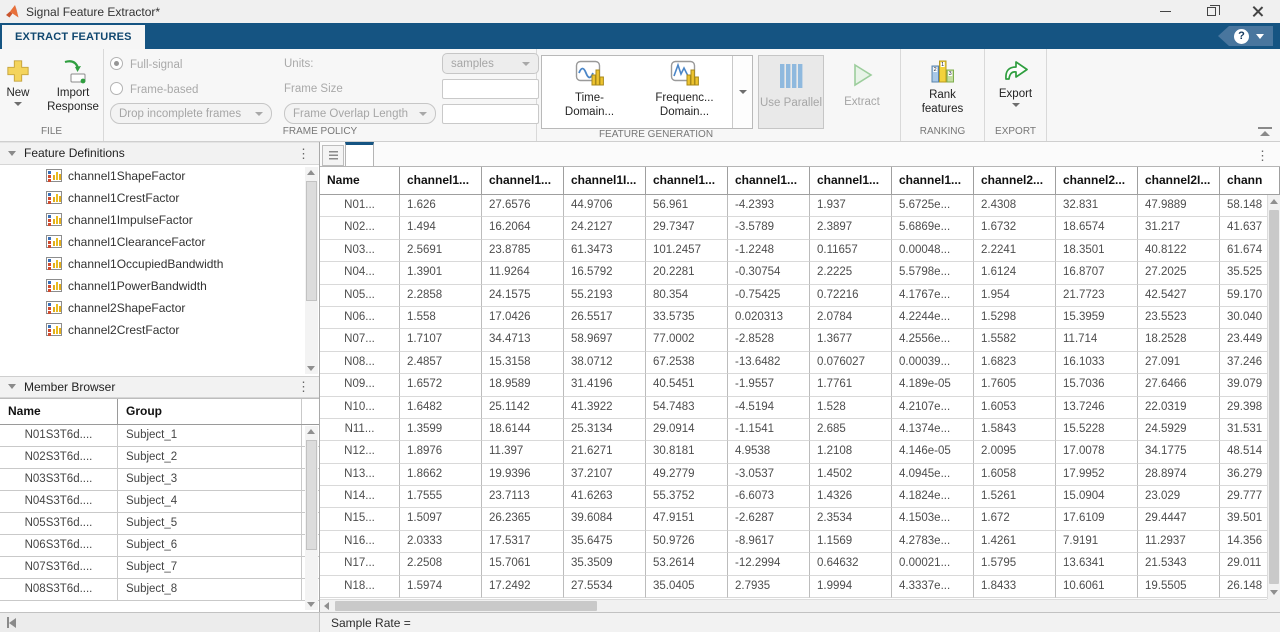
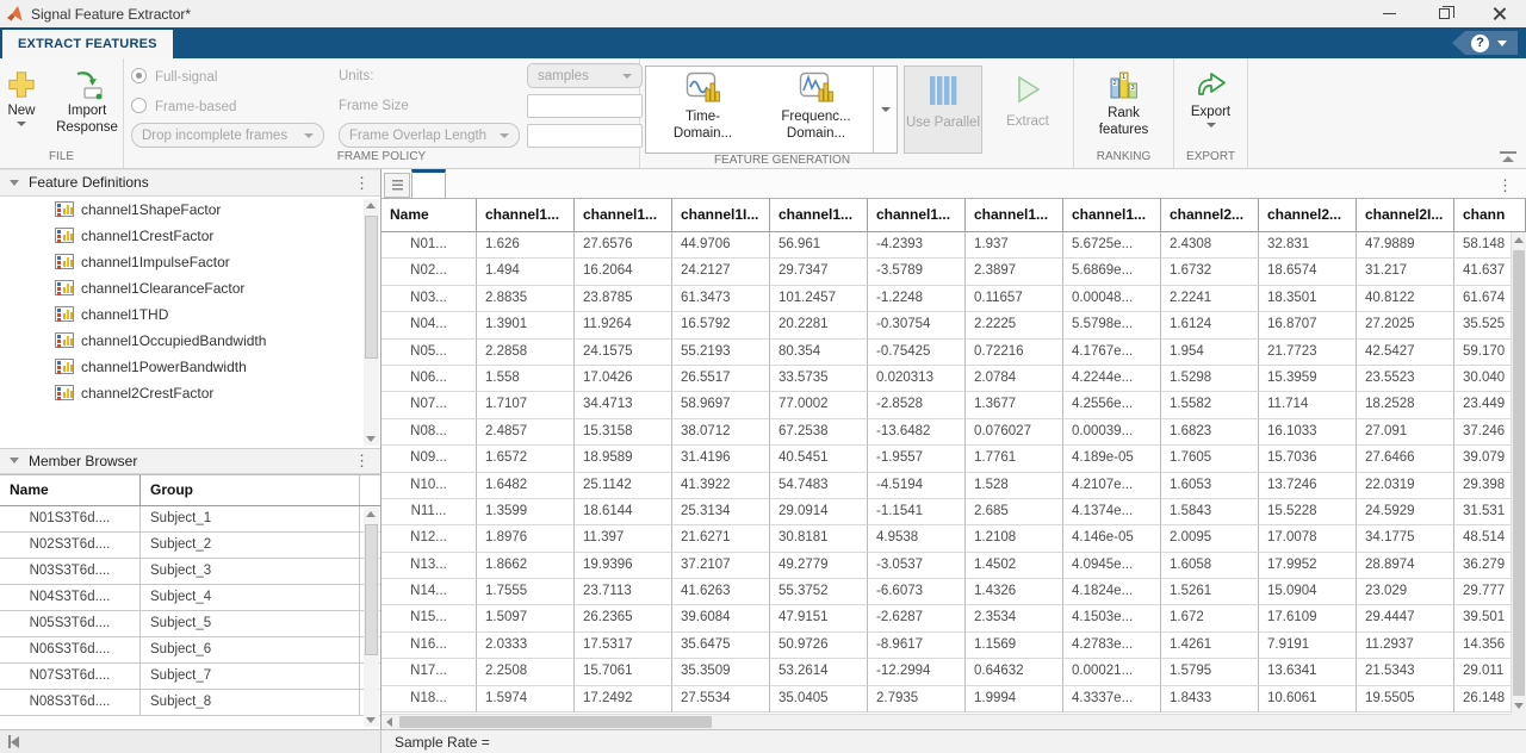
  Signal Feature Extractor*
  EXTRACT FEATURES
  ?
  New
  Import Response
  FILE
  Full-signal
  Units:
  samples
  Frame-based
  Frame Size
  Drop incomplete frames
  Frame Overlap Length
  FRAME POLICY
  Time-
  Domain...
  Frequenc...
  Domain...
  Use Parallel
  Extract
  FEATURE GENERATION
  Rank features
  RANKING
  Export
  EXPORT
  Feature Definitions
  ⋮
  channel1ShapeFactor
  channel1CrestFactor
  channel1ImpulseFactor
  channel1ClearanceFactor
+ channel1THD
  channel1OccupiedBandwidth
  channel1PowerBandwidth
- channel2ShapeFactor
  channel2CrestFactor
  Member Browser
  ⋮
  Name
  Group
  N01S3T6d....
  Subject_1
  N02S3T6d....
  Subject_2
  N03S3T6d....
  Subject_3
  N04S3T6d....
  Subject_4
  N05S3T6d....
  Subject_5
  N06S3T6d....
  Subject_6
  N07S3T6d....
  Subject_7
  N08S3T6d....
  Subject_8
  ⋮
  Name
  channel1...
  channel1...
  channel1I...
  channel1...
  channel1...
  channel1...
  channel1...
  channel2...
  channel2...
  channel2I...
  chann
  N01...
  1.626
  27.6576
  44.9706
  56.961
  -4.2393
  1.937
  5.6725e...
  2.4308
  32.831
  47.9889
  58.148
  N02...
  1.494
  16.2064
  24.2127
  29.7347
  -3.5789
  2.3897
  5.6869e...
  1.6732
  18.6574
  31.217
  41.637
  N03...
- 2.5691
+ 2.8835
  23.8785
  61.3473
  101.2457
  -1.2248
  0.11657
  0.00048...
  2.2241
  18.3501
  40.8122
  61.674
  N04...
  1.3901
  11.9264
  16.5792
  20.2281
  -0.30754
  2.2225
  5.5798e...
  1.6124
  16.8707
  27.2025
  35.525
  N05...
  2.2858
  24.1575
  55.2193
  80.354
  -0.75425
  0.72216
  4.1767e...
  1.954
  21.7723
  42.5427
  59.170
  N06...
  1.558
  17.0426
  26.5517
  33.5735
  0.020313
  2.0784
  4.2244e...
  1.5298
  15.3959
  23.5523
  30.040
  N07...
  1.7107
  34.4713
  58.9697
  77.0002
  -2.8528
  1.3677
  4.2556e...
  1.5582
  11.714
  18.2528
  23.449
  N08...
  2.4857
  15.3158
  38.0712
  67.2538
  -13.6482
  0.076027
  0.00039...
  1.6823
  16.1033
  27.091
  37.246
  N09...
  1.6572
  18.9589
  31.4196
  40.5451
  -1.9557
  1.7761
  4.189e-05
  1.7605
  15.7036
  27.6466
  39.079
  N10...
  1.6482
  25.1142
  41.3922
  54.7483
  -4.5194
  1.528
  4.2107e...
  1.6053
  13.7246
  22.0319
  29.398
  N11...
  1.3599
  18.6144
  25.3134
  29.0914
  -1.1541
  2.685
  4.1374e...
  1.5843
  15.5228
  24.5929
  31.531
  N12...
  1.8976
  11.397
  21.6271
  30.8181
  4.9538
  1.2108
  4.146e-05
  2.0095
  17.0078
  34.1775
  48.514
  N13...
  1.8662
  19.9396
  37.2107
  49.2779
  -3.0537
  1.4502
  4.0945e...
  1.6058
  17.9952
  28.8974
  36.279
  N14...
  1.7555
  23.7113
  41.6263
  55.3752
  -6.6073
  1.4326
  4.1824e...
  1.5261
  15.0904
  23.029
  29.777
  N15...
  1.5097
  26.2365
  39.6084
  47.9151
  -2.6287
  2.3534
  4.1503e...
  1.672
  17.6109
  29.4447
  39.501
  N16...
  2.0333
  17.5317
  35.6475
  50.9726
  -8.9617
  1.1569
  4.2783e...
  1.4261
  7.9191
  11.2937
  14.356
  N17...
  2.2508
  15.7061
  35.3509
  53.2614
  -12.2994
  0.64632
  0.00021...
  1.5795
  13.6341
  21.5343
  29.011
  N18...
  1.5974
  17.2492
  27.5534
  35.0405
  2.7935
  1.9994
  4.3337e...
  1.8433
  10.6061
  19.5505
  26.148
  Sample Rate =
